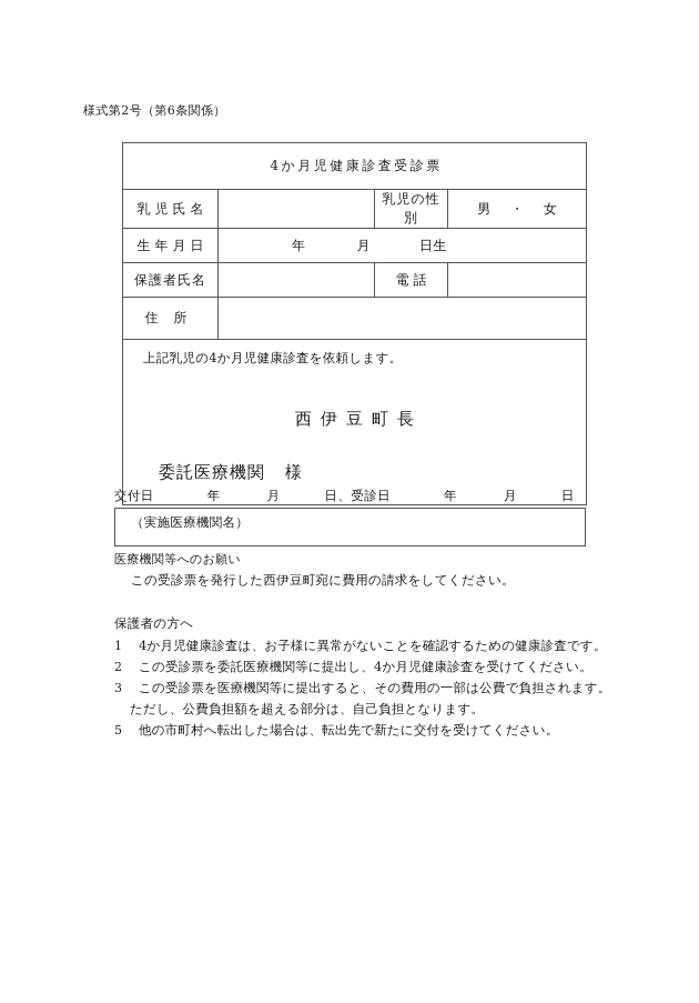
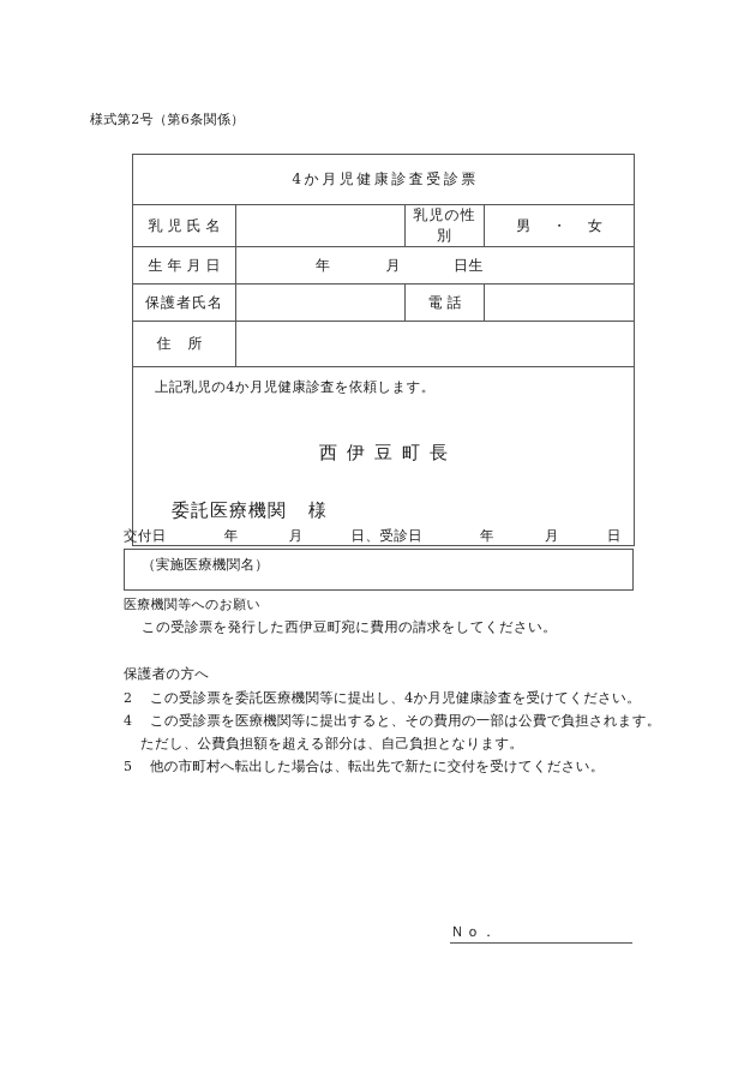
  様式第2号（第6条関係）
  4か月児健康診査受診票
  乳児氏名		乳児の性別	男 ・ 女
  生年月日	年 月 日生
  保護者氏名		電話
  住所
  上記乳児の4か月児健康診査を依頼します。 西伊豆町長 委託医療機関 様
  交付日 年 月 日、受診日 年 月 日
  （実施医療機関名）
  医療機関等へのお願い
  この受診票を発行した西伊豆町宛に費用の請求をしてください。
  保護者の方へ
- 1 4か月児健康診査は、お子様に異常がないことを確認するための健康診査です。
  2 この受診票を委託医療機関等に提出し、4か月児健康診査を受けてください。
- 3 この受診票を医療機関等に提出すると、その費用の一部は公費で負担されます。
+ 4 この受診票を医療機関等に提出すると、その費用の一部は公費で負担されます。
  ただし、公費負担額を超える部分は、自己負担となります。
  5 他の市町村へ転出した場合は、転出先で新たに交付を受けてください。
+ Ｎｏ．
